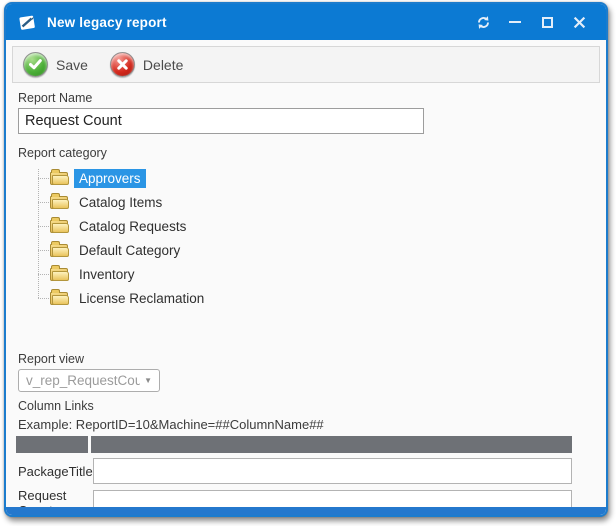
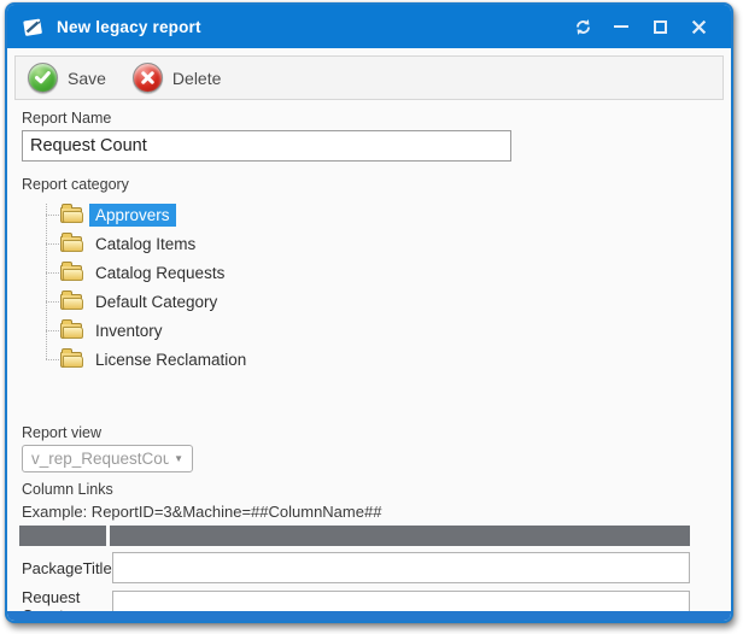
  New legacy report
  Save
  Delete
  Report Name
  Request Count
  Report category
  Approvers
  Catalog Items
  Catalog Requests
  Default Category
  Inventory
  License Reclamation
  Report view
  v_rep_RequestCou
  ▼
  Column Links
- Example: ReportID=10&Machine=##ColumnName##
+ Example: ReportID=3&Machine=##ColumnName##
  PackageTitle
